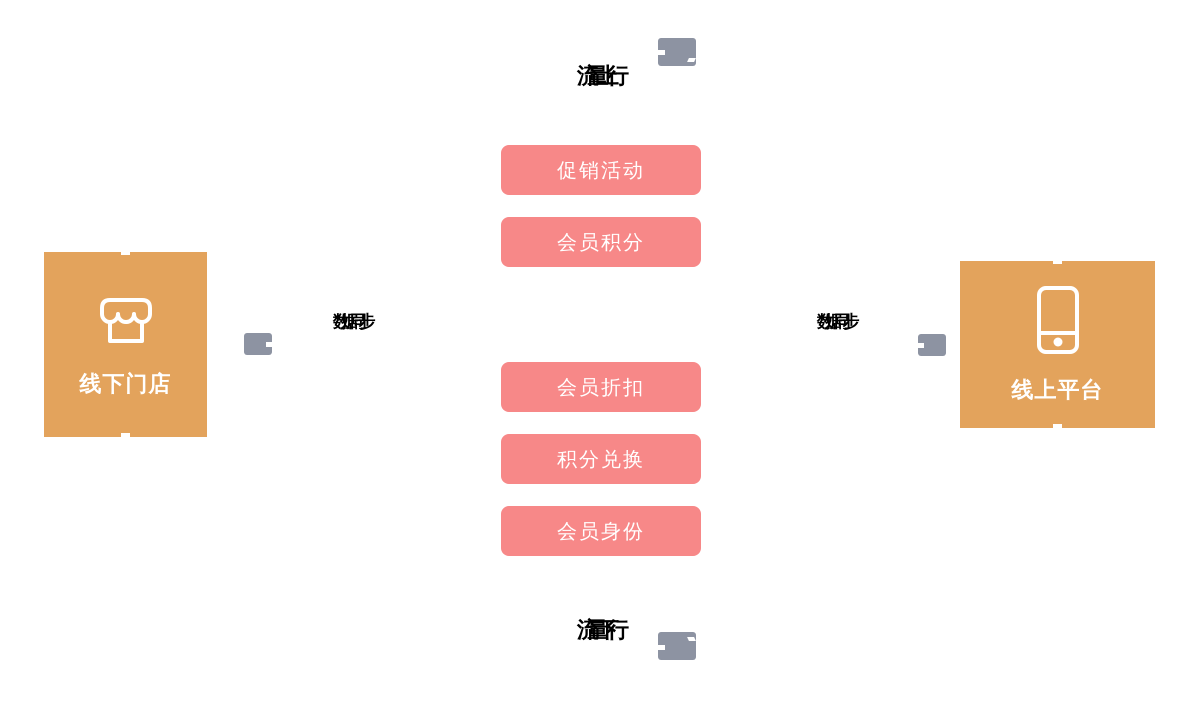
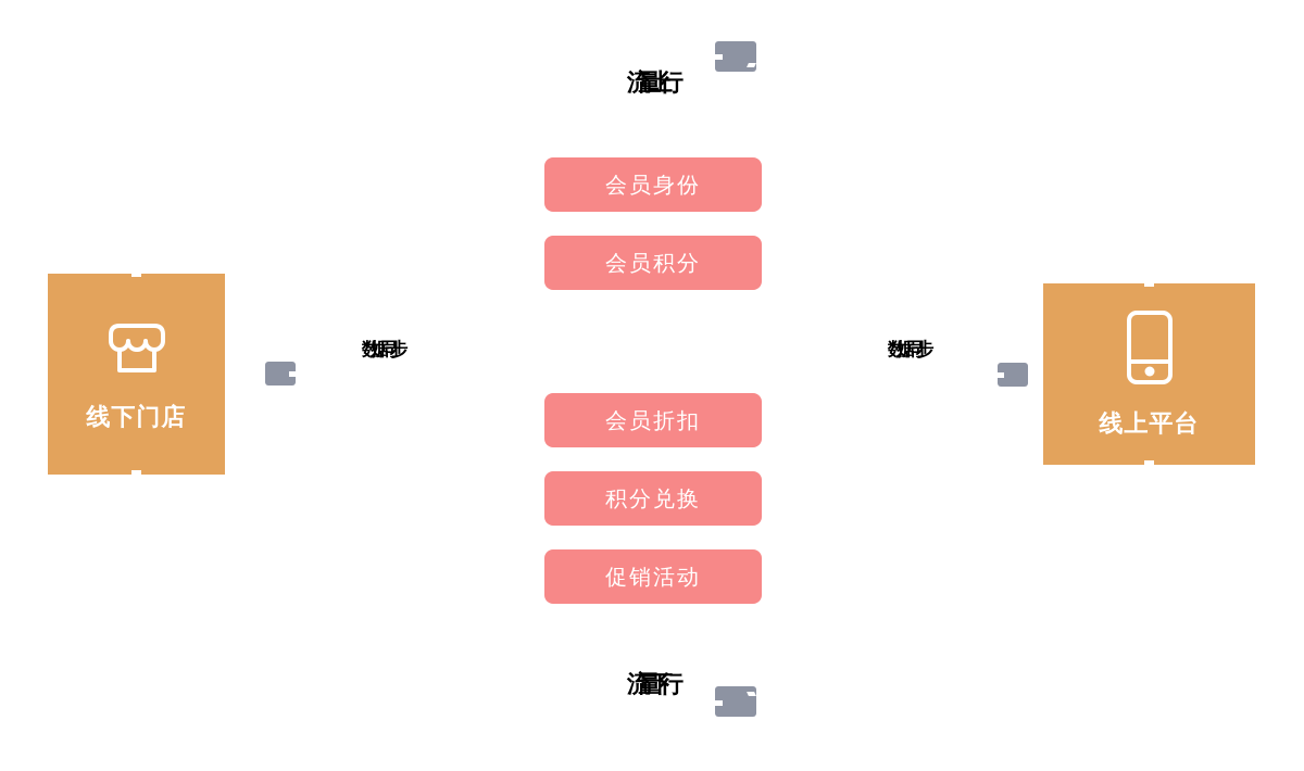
  流量上行
  线下门店
  数据同步
- 促销活动
+ 会员身份
  会员积分
  会员折扣
  积分兑换
- 会员身份
+ 促销活动
  数据同步
  线上平台
  流量下行
